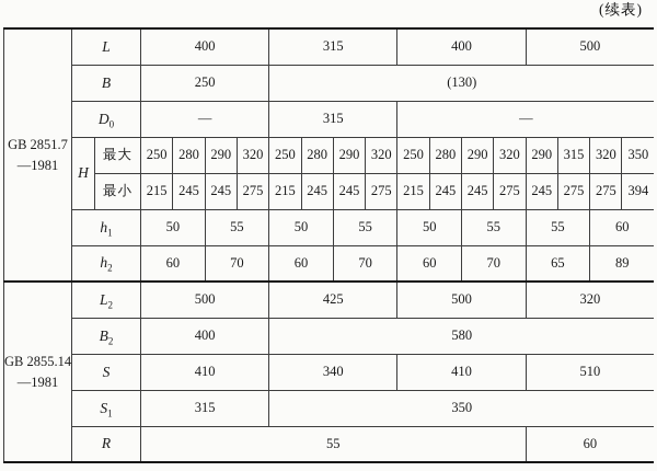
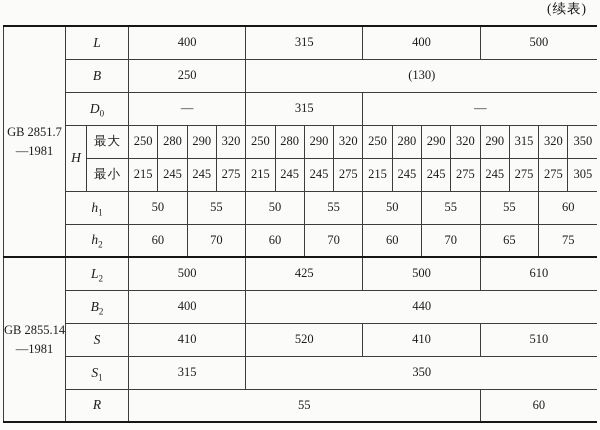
  (续表)
  GB 2851.7 —1981	L	400	315	400	500
  B	250	(130)
  D0	—	315	—
  H	最大	250	280	290	320	250	280	290	320	250	280	290	320	290	315	320	350
- 最小	215	245	245	275	215	245	245	275	215	245	245	275	245	275	275	394
+ 最小	215	245	245	275	215	245	245	275	215	245	245	275	245	275	275	305
  h1	50	55	50	55	50	55	55	60
- h2	60	70	60	70	60	70	65	89
+ h2	60	70	60	70	60	70	65	75
- GB 2855.14 —1981	L2	500	425	500	320
+ GB 2855.14 —1981	L2	500	425	500	610
- B2	400	580
+ B2	400	440
- S	410	340	410	510
+ S	410	520	410	510
  S1	315	350
  R	55	60
